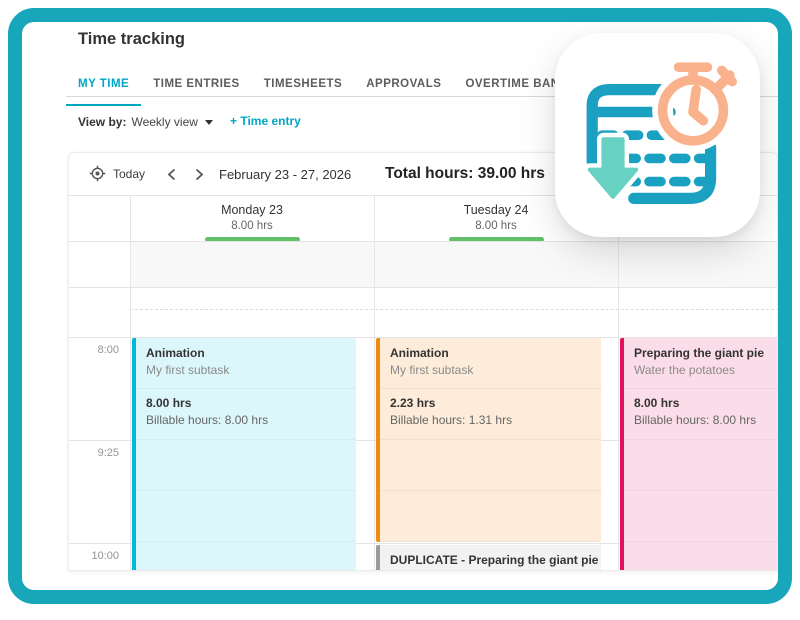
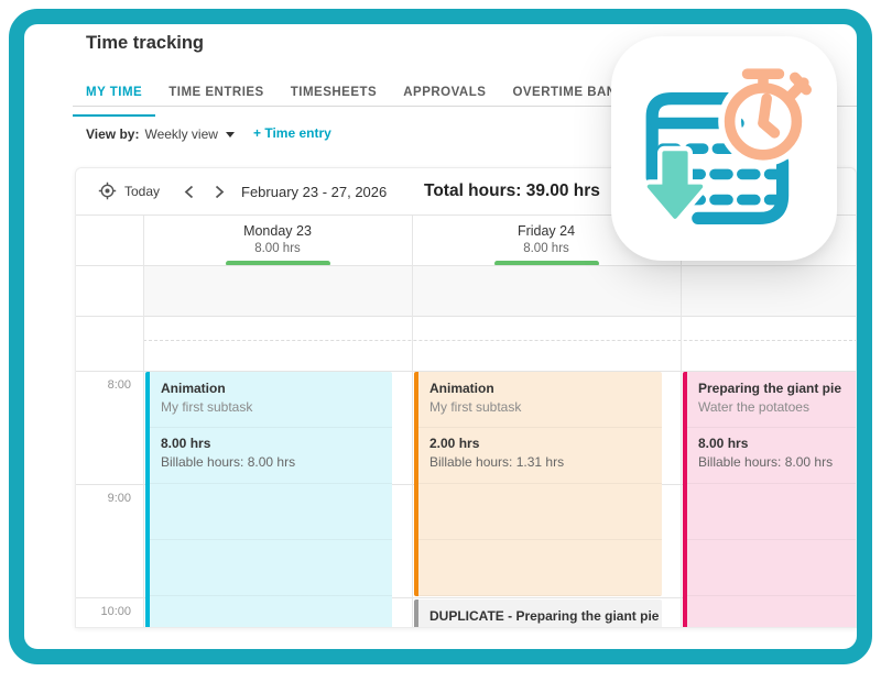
  Time tracking
  MY TIME
  TIME ENTRIES
  TIMESHEETS
  APPROVALS
  OVERTIME BA
  View by:
  Weekly view
  + Time entry
  Today
  February 23 - 27, 2026
  Total hours: 39.00 hrs
  Monday 23
  8.00 hrs
- Tuesday 24
+ Friday 24
  8.00 hrs
  8:00
- 9:25
+ 9:00
  10:00
  Animation
  My first subtask
  8.00 hrs
  Billable hours: 8.00 hrs
  Animation
  My first subtask
- 2.23 hrs
+ 2.00 hrs
  Billable hours: 1.31 hrs
  Preparing the giant pie
  Water the potatoes
  8.00 hrs
  Billable hours: 8.00 hrs
  DUPLICATE - Preparing the giant pi
